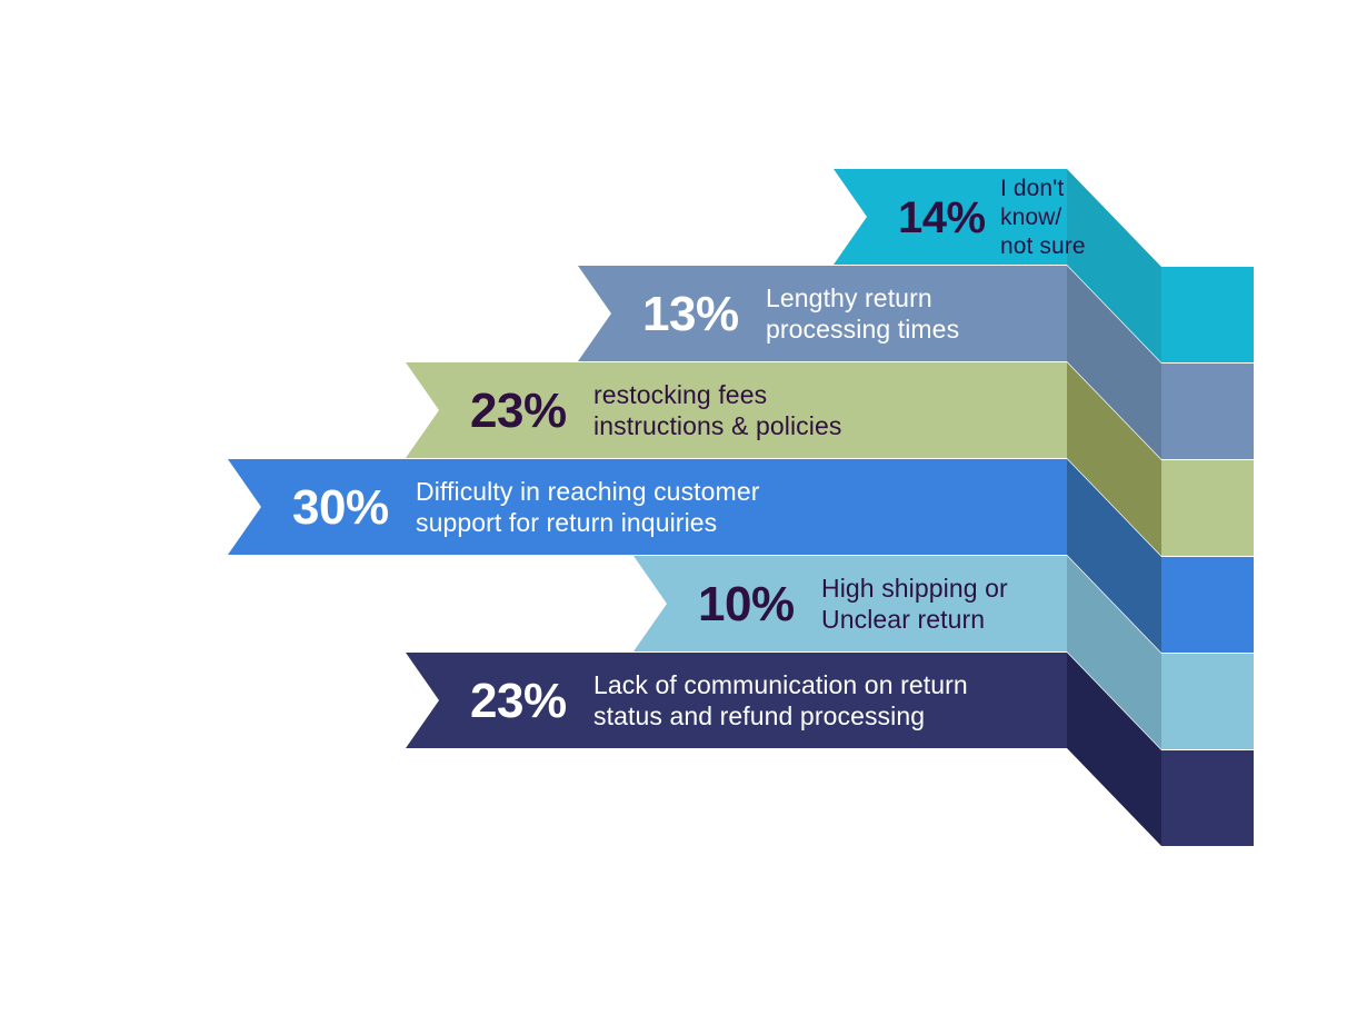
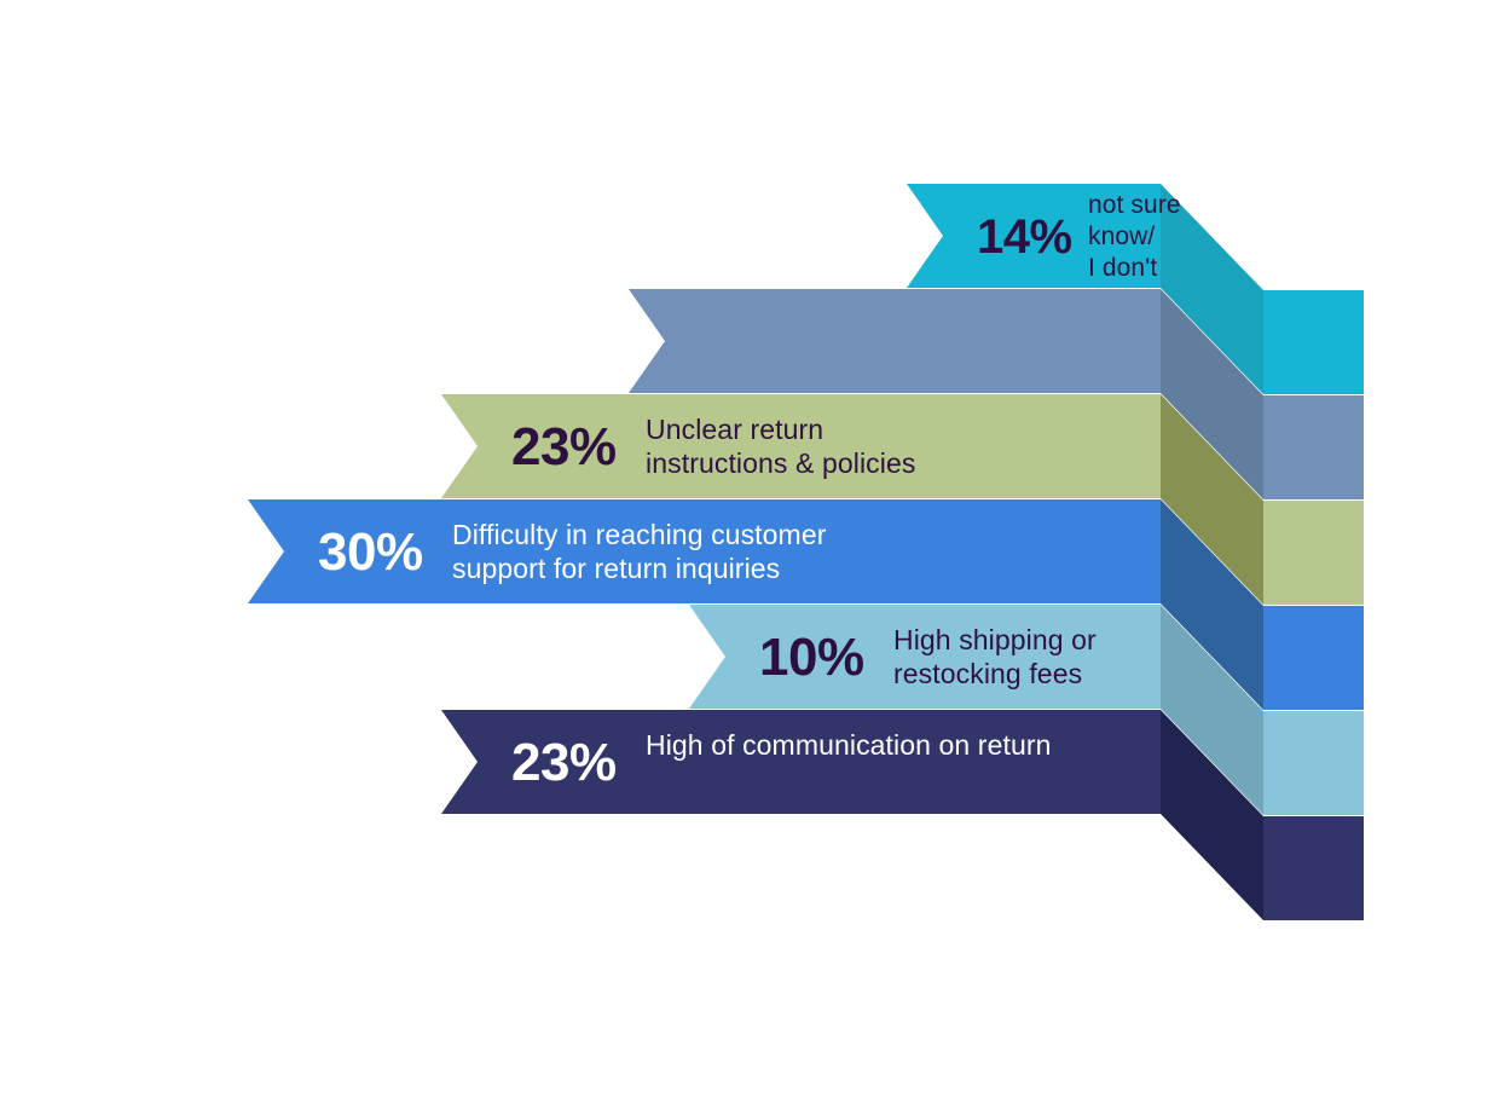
  14%
- I don't
+ not sure
  know/
- not sure
+ I don't
- 13%
- Lengthy return
- processing times
  23%
- restocking fees
+ Unclear return
  instructions & policies
  30%
  Difficulty in reaching customer
  support for return inquiries
  10%
  High shipping or
- Unclear return
+ restocking fees
  23%
- Lack of communication on return
+ High of communication on return
- status and refund processing
